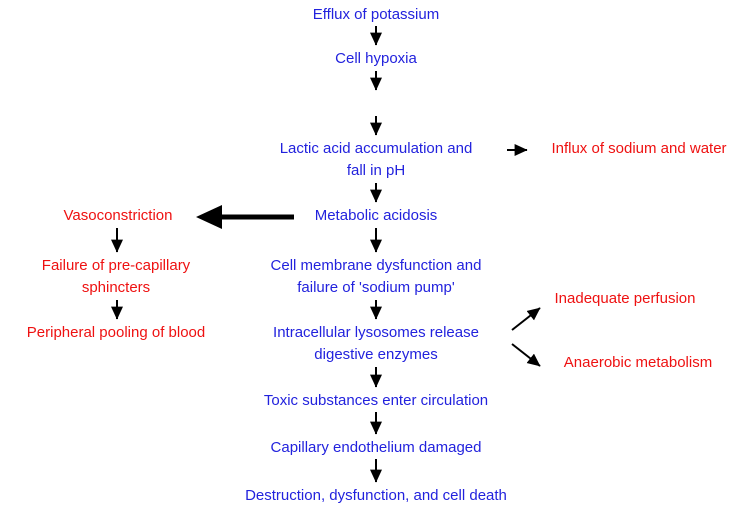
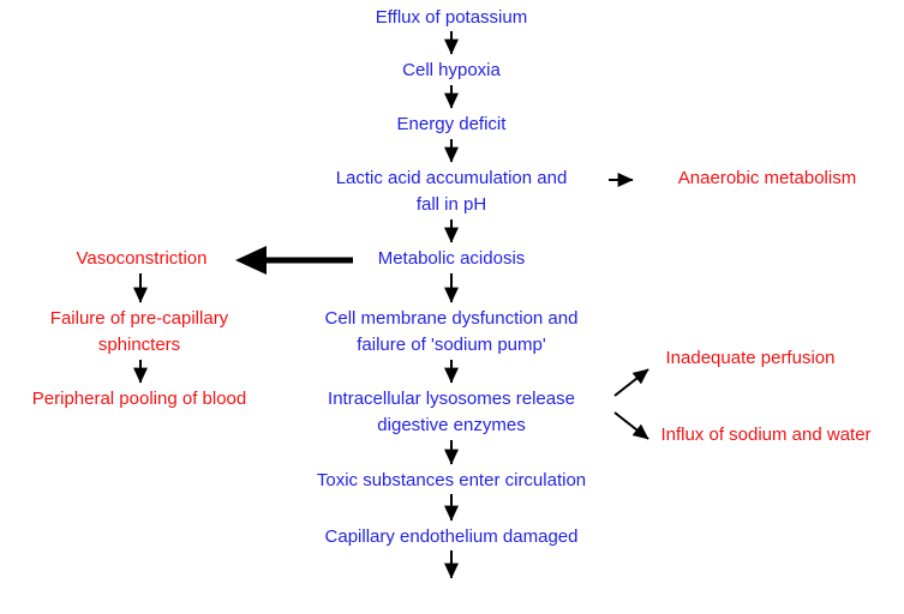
  Efflux of potassium
  Cell hypoxia
+ Energy deficit
  Lactic acid accumulation and
  fall in pH
- Influx of sodium and water
+ Anaerobic metabolism
  Metabolic acidosis
  Vasoconstriction
  Failure of pre-capillary
  sphincters
  Peripheral pooling of blood
  Cell membrane dysfunction and
  failure of 'sodium pump'
  Intracellular lysosomes release
  digestive enzymes
  Inadequate perfusion
- Anaerobic metabolism
+ Influx of sodium and water
  Toxic substances enter circulation
  Capillary endothelium damaged
- Destruction, dysfunction, and cell death
